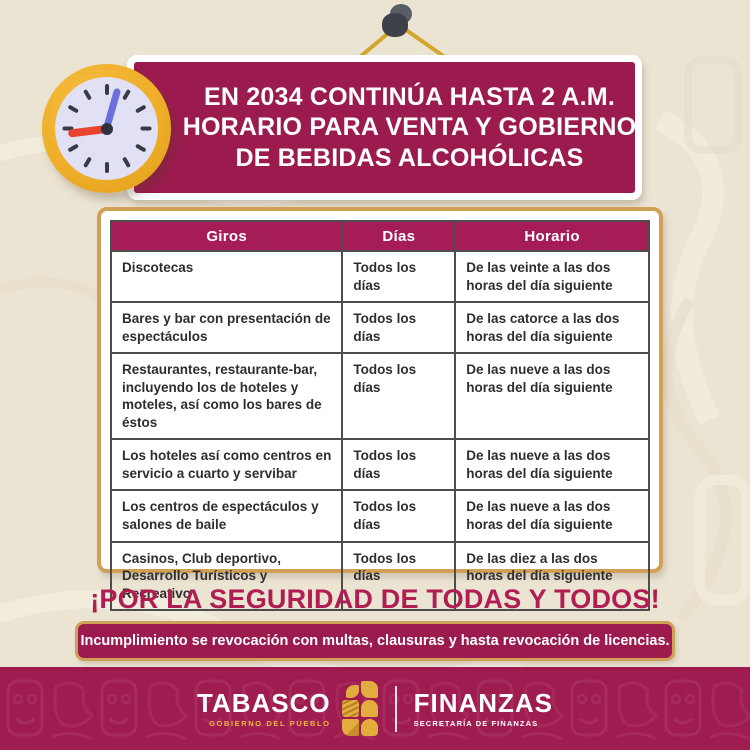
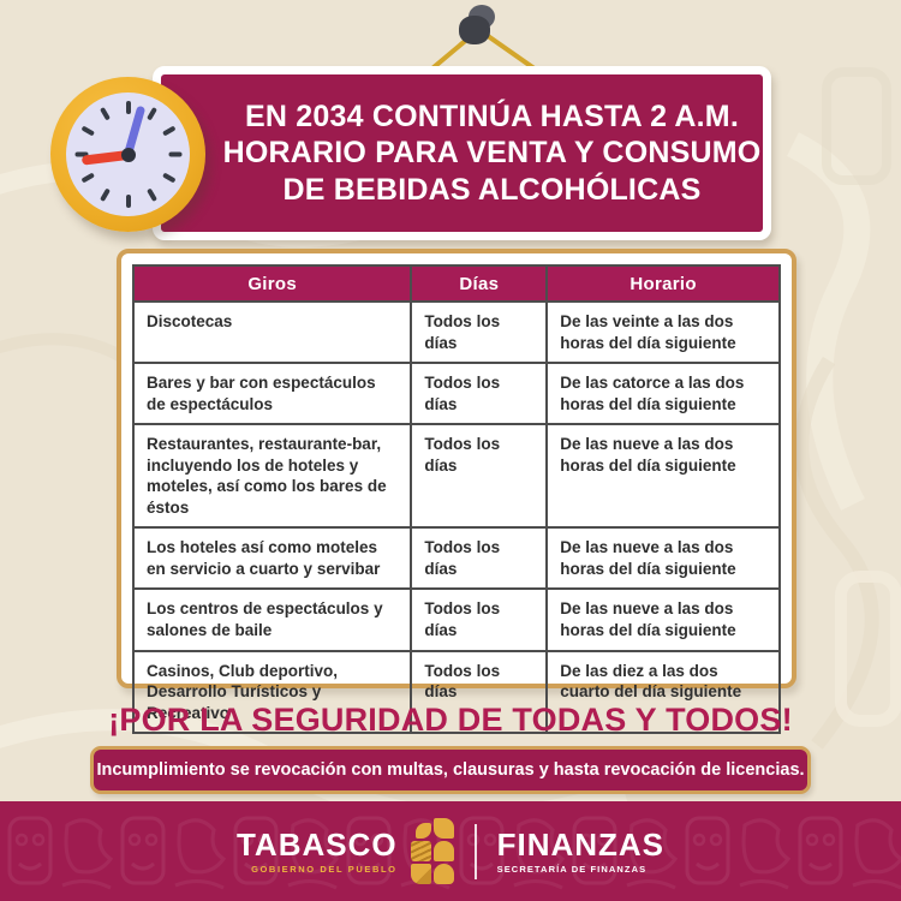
  EN 2034 CONTINÚA HASTA 2 A.M.
- HORARIO PARA VENTA Y GOBIERNO
+ HORARIO PARA VENTA Y CONSUMO
  DE BEBIDAS ALCOHÓLICAS
  Giros	Días	Horario
  Discotecas	Todos los días	De las veinte a las dos horas del día siguiente
- Bares y bar con presentación de espectáculos	Todos los días	De las catorce a las dos horas del día siguiente
+ Bares y bar con espectáculos de espectáculos	Todos los días	De las catorce a las dos horas del día siguiente
  Restaurantes, restaurante-bar, incluyendo los de hoteles y moteles, así como los bares de éstos	Todos los días	De las nueve a las dos horas del día siguiente
- Los hoteles así como centros en servicio a cuarto y servibar	Todos los días	De las nueve a las dos horas del día siguiente
+ Los hoteles así como moteles en servicio a cuarto y servibar	Todos los días	De las nueve a las dos horas del día siguiente
  Los centros de espectáculos y salones de baile	Todos los días	De las nueve a las dos horas del día siguiente
- Casinos, Club deportivo, Desarrollo Turísticos y Recreativo	Todos los días	De las diez a las dos horas del día siguiente
+ Casinos, Club deportivo, Desarrollo Turísticos y Recreativo	Todos los días	De las diez a las dos cuarto del día siguiente
  ¡POR LA SEGURIDAD DE TODAS Y TODOS!
  Incumplimiento se revocación con multas, clausuras y hasta revocación de licencias.
  TABASCO
  GOBIERNO DEL PUEBLO
  FINANZAS
  SECRETARÍA DE FINANZAS
